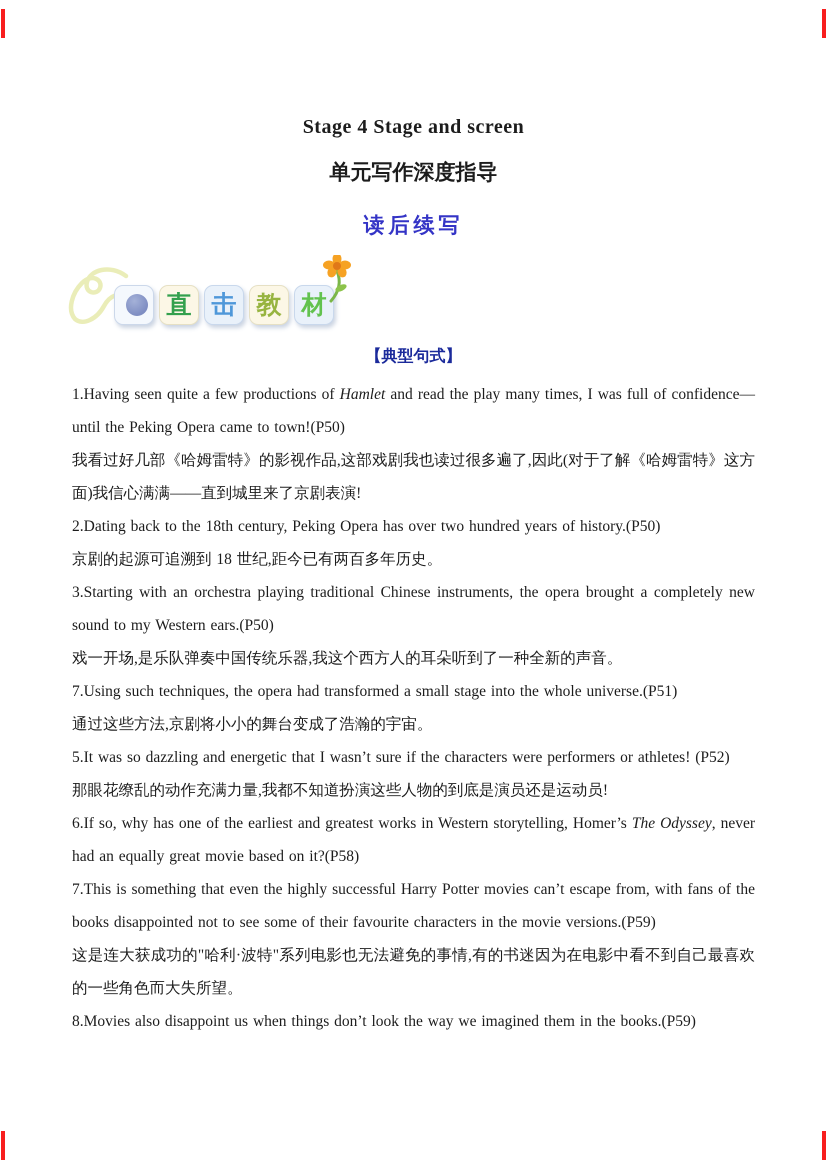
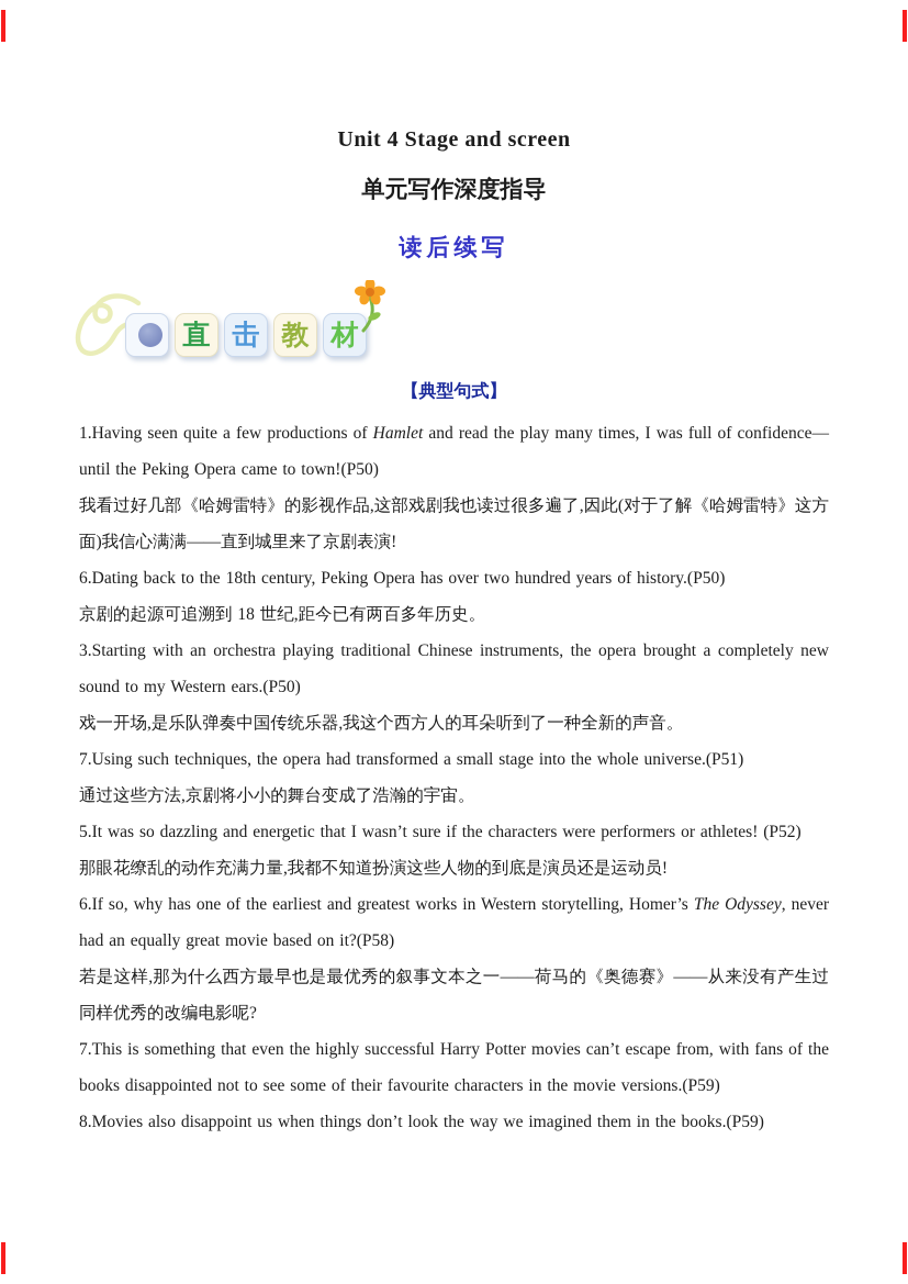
- Stage 4 Stage and screen
+ Unit 4 Stage and screen
  单元写作深度指导
  读后续写
  直
  击
  教
  材
  【典型句式】
  1.Having seen quite a few productions of Hamlet and read the play many times, I was full of confidence—until the Peking Opera came to town!(P50)
  我看过好几部《哈姆雷特》的影视作品,这部戏剧我也读过很多遍了,因此(对于了解《哈姆雷特》这方面)我信心满满——直到城里来了京剧表演!
- 2.Dating back to the 18th century, Peking Opera has over two hundred years of history.(P50)
+ 6.Dating back to the 18th century, Peking Opera has over two hundred years of history.(P50)
  京剧的起源可追溯到 18 世纪,距今已有两百多年历史。
  3.Starting with an orchestra playing traditional Chinese instruments, the opera brought a completely new sound to my Western ears.(P50)
  戏一开场,是乐队弹奏中国传统乐器,我这个西方人的耳朵听到了一种全新的声音。
  7.Using such techniques, the opera had transformed a small stage into the whole universe.(P51)
  通过这些方法,京剧将小小的舞台变成了浩瀚的宇宙。
  5.It was so dazzling and energetic that I wasn’t sure if the characters were performers or athletes! (P52)
  那眼花缭乱的动作充满力量,我都不知道扮演这些人物的到底是演员还是运动员!
  6.If so, why has one of the earliest and greatest works in Western storytelling, Homer’s The Odyssey, never had an equally great movie based on it?(P58)
+ 若是这样,那为什么西方最早也是最优秀的叙事文本之一——荷马的《奥德赛》——从来没有产生过同样优秀的改编电影呢?
  7.This is something that even the highly successful Harry Potter movies can’t escape from, with fans of the books disappointed not to see some of their favourite characters in the movie versions.(P59)
- 这是连大获成功的"哈利·波特"系列电影也无法避免的事情,有的书迷因为在电影中看不到自己最喜欢的一些角色而大失所望。
  8.Movies also disappoint us when things don’t look the way we imagined them in the books.(P59)
